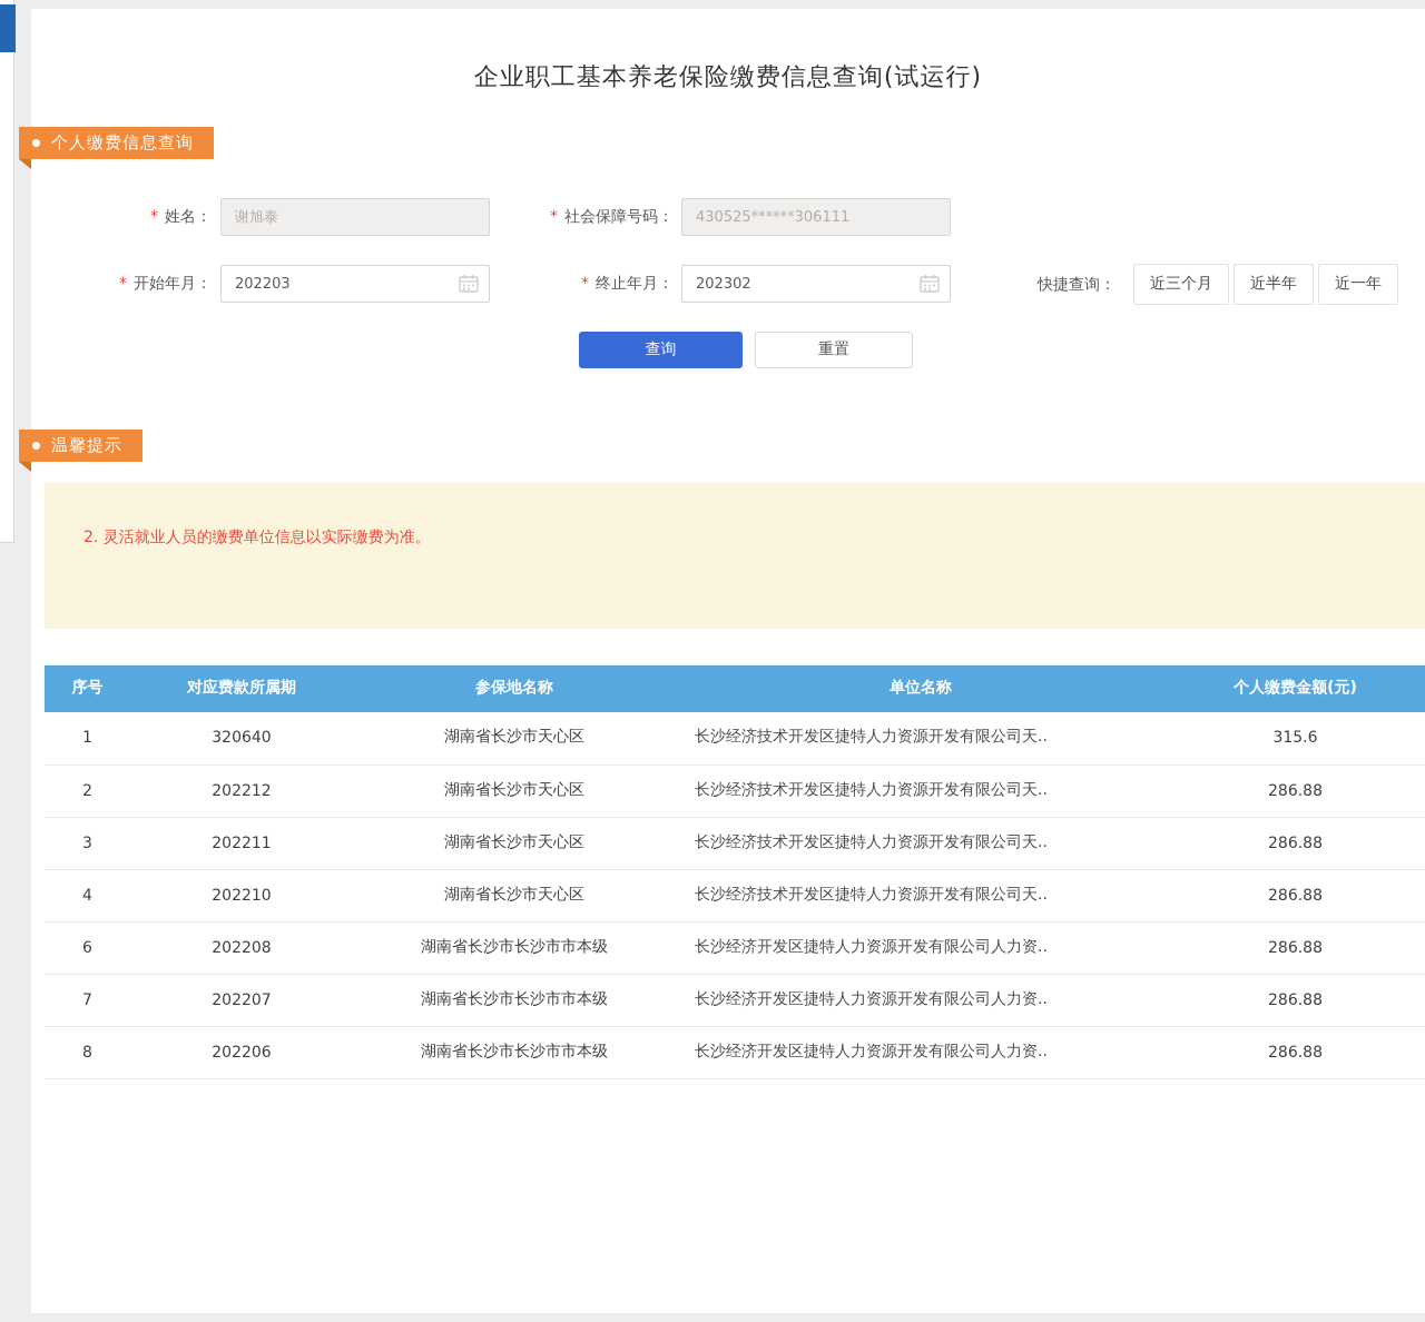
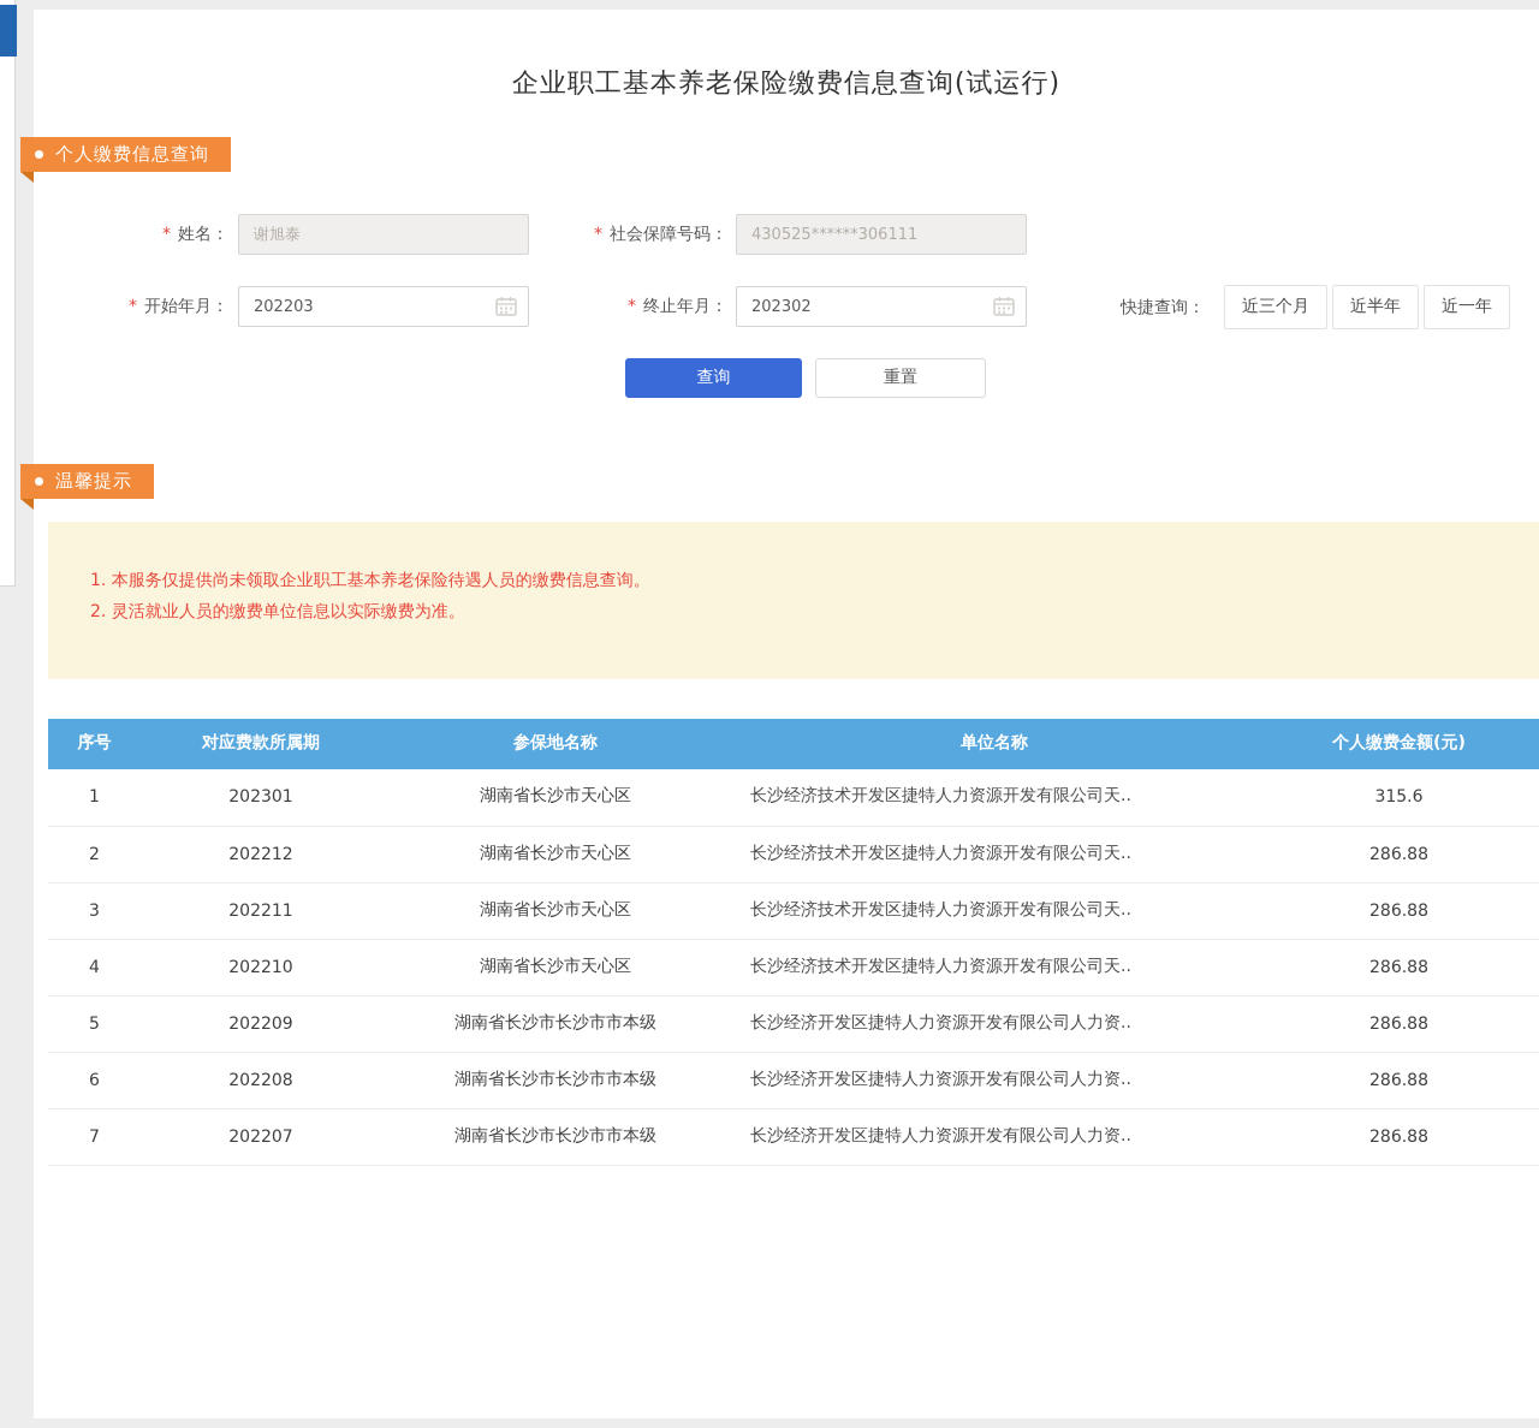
  企业职工基本养老保险缴费信息查询(试运行)
  个人缴费信息查询
  * 姓名：
  谢旭泰
  * 社会保障号码：
  430525******306111
  * 开始年月：
  202203
  * 终止年月：
  202302
  快捷查询：
  近三个月
  近半年
  近一年
  查询
  重置
  温馨提示
+ 1. 本服务仅提供尚未领取企业职工基本养老保险待遇人员的缴费信息查询。
  2. 灵活就业人员的缴费单位信息以实际缴费为准。
  序号	对应费款所属期	参保地名称	单位名称	个人缴费金额(元)
- 1	320640	湖南省长沙市天心区	长沙经济技术开发区捷特人力资源开发有限公司天..	315.6
+ 1	202301	湖南省长沙市天心区	长沙经济技术开发区捷特人力资源开发有限公司天..	315.6
  2	202212	湖南省长沙市天心区	长沙经济技术开发区捷特人力资源开发有限公司天..	286.88
  3	202211	湖南省长沙市天心区	长沙经济技术开发区捷特人力资源开发有限公司天..	286.88
  4	202210	湖南省长沙市天心区	长沙经济技术开发区捷特人力资源开发有限公司天..	286.88
+ 5	202209	湖南省长沙市长沙市市本级	长沙经济开发区捷特人力资源开发有限公司人力资..	286.88
  6	202208	湖南省长沙市长沙市市本级	长沙经济开发区捷特人力资源开发有限公司人力资..	286.88
  7	202207	湖南省长沙市长沙市市本级	长沙经济开发区捷特人力资源开发有限公司人力资..	286.88
- 8	202206	湖南省长沙市长沙市市本级	长沙经济开发区捷特人力资源开发有限公司人力资..	286.88
